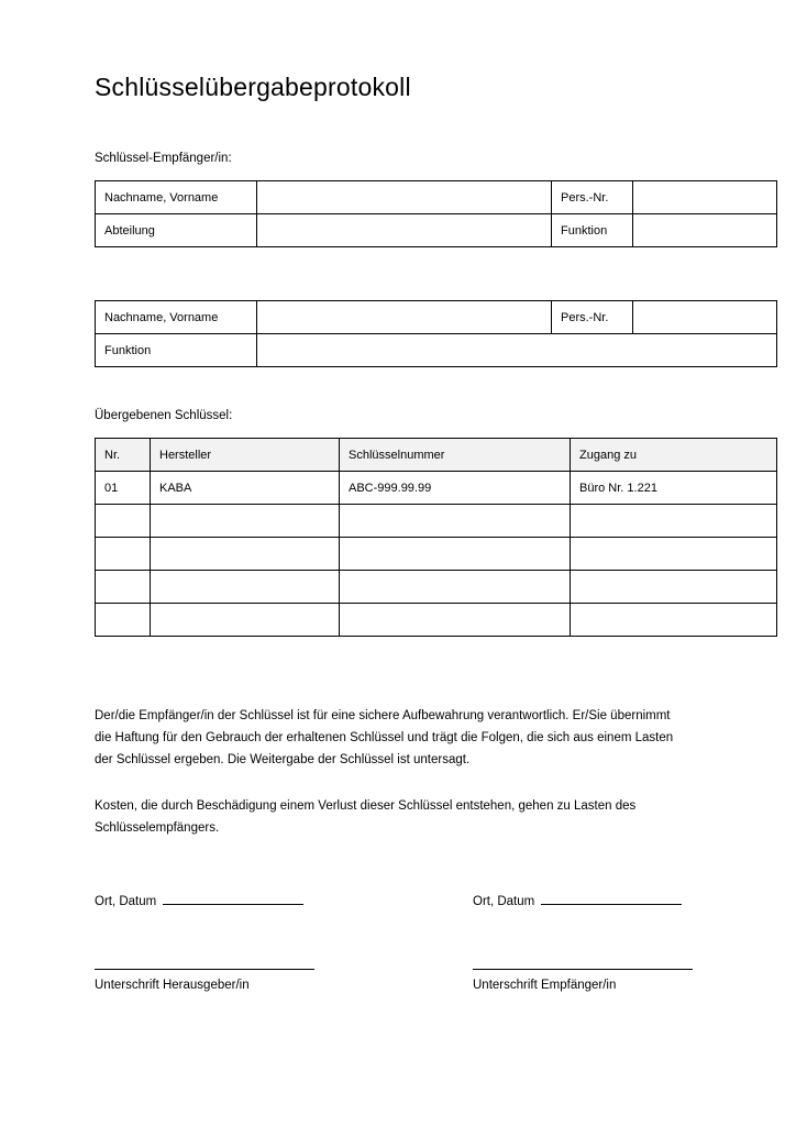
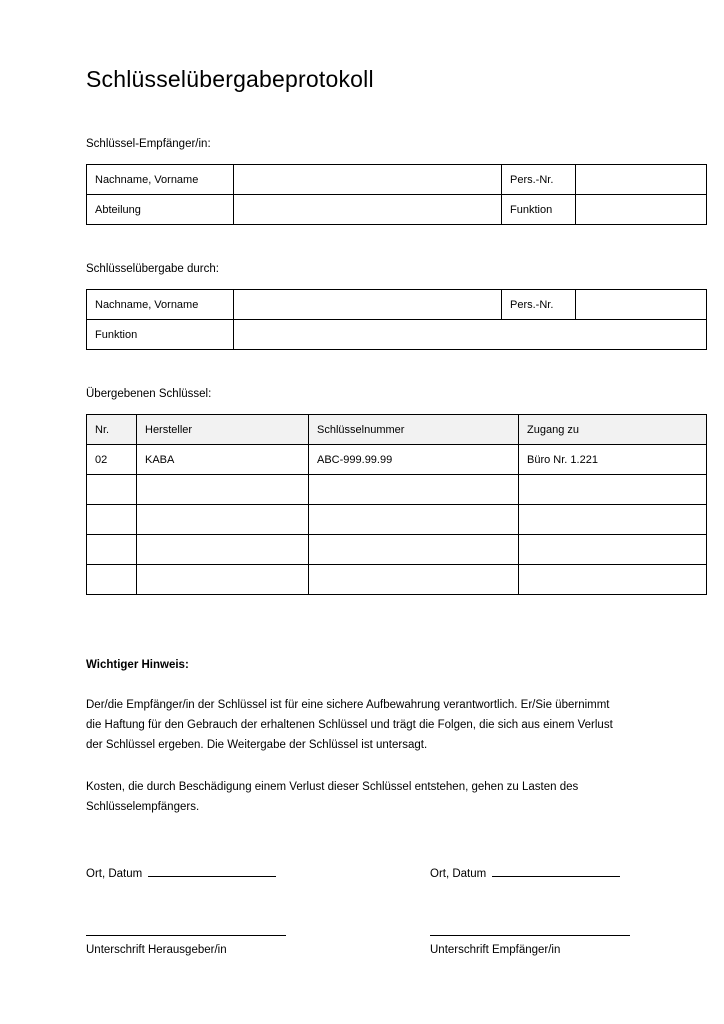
  Schlüsselübergabeprotokoll
  Schlüssel-Empfänger/in:
  Nachname, Vorname		Pers.-Nr.
  Abteilung		Funktion
+ Schlüsselübergabe durch:
  Nachname, Vorname		Pers.-Nr.
  Funktion
  Übergebenen Schlüssel:
  Nr.	Hersteller	Schlüsselnummer	Zugang zu
- 01	KABA	ABC-999.99.99	Büro Nr. 1.221
+ 02	KABA	ABC-999.99.99	Büro Nr. 1.221
+ Wichtiger Hinweis:
- Der/die Empfänger/in der Schlüssel ist für eine sichere Aufbewahrung verantwortlich. Er/Sie übernimmt die Haftung für den Gebrauch der erhaltenen Schlüssel und trägt die Folgen, die sich aus einem Lasten der Schlüssel ergeben. Die Weitergabe der Schlüssel ist untersagt.
+ Der/die Empfänger/in der Schlüssel ist für eine sichere Aufbewahrung verantwortlich. Er/Sie übernimmt die Haftung für den Gebrauch der erhaltenen Schlüssel und trägt die Folgen, die sich aus einem Verlust der Schlüssel ergeben. Die Weitergabe der Schlüssel ist untersagt.
  Kosten, die durch Beschädigung einem Verlust dieser Schlüssel entstehen, gehen zu Lasten des Schlüsselempfängers.
  Ort, Datum
  Ort, Datum
  Unterschrift Herausgeber/in
  Unterschrift Empfänger/in
